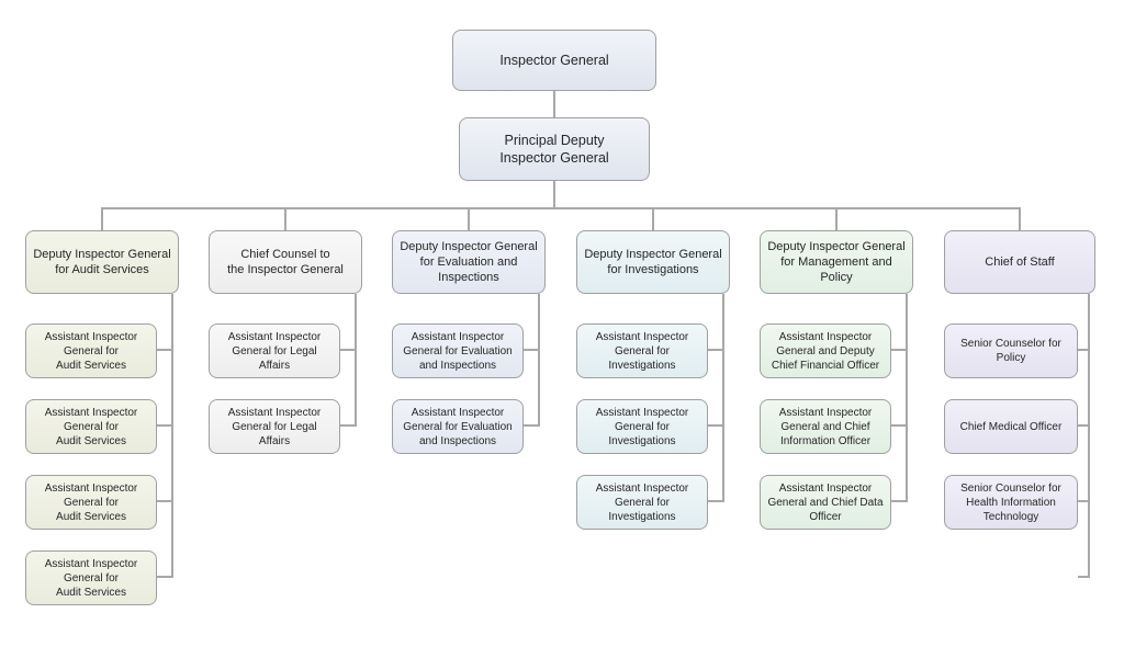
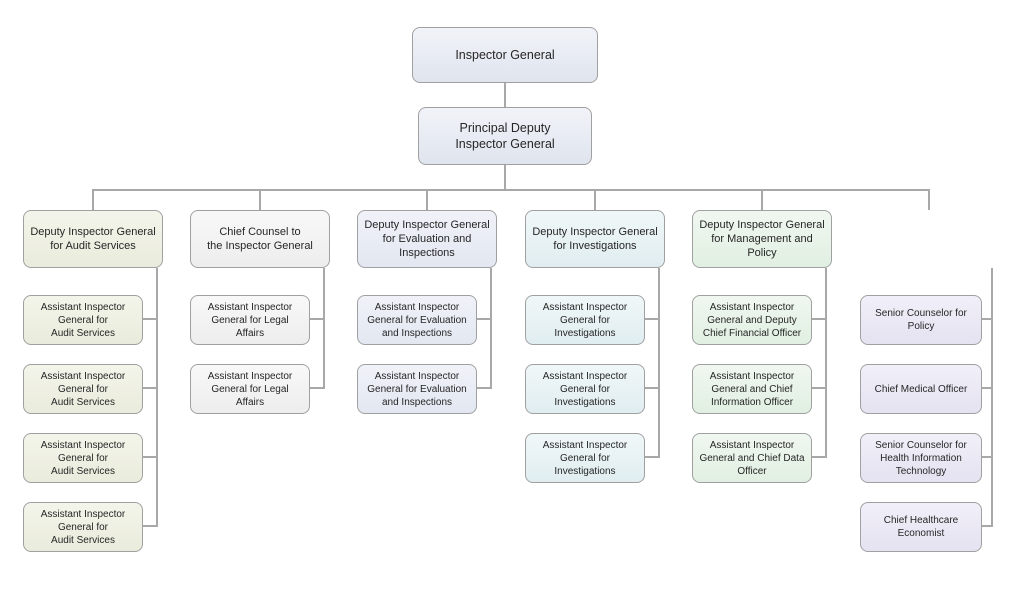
  Inspector General
  Principal Deputy
  Inspector General
  Deputy Inspector General
  for Audit Services
  Assistant Inspector
  General for
  Audit Services
  Assistant Inspector
  General for
  Audit Services
  Assistant Inspector
  General for
  Audit Services
  Assistant Inspector
  General for
  Audit Services
  Chief Counsel to
  the Inspector General
  Assistant Inspector
  General for Legal
  Affairs
  Assistant Inspector
  General for Legal
  Affairs
  Deputy Inspector General
  for Evaluation and
  Inspections
  Assistant Inspector
  General for Evaluation
  and Inspections
  Assistant Inspector
  General for Evaluation
  and Inspections
  Deputy Inspector General
  for Investigations
  Assistant Inspector
  General for
  Investigations
  Assistant Inspector
  General for
  Investigations
  Assistant Inspector
  General for
  Investigations
  Deputy Inspector General
  for Management and
  Policy
  Assistant Inspector
  General and Deputy
  Chief Financial Officer
  Assistant Inspector
  General and Chief
  Information Officer
  Assistant Inspector
  General and Chief Data
  Officer
- Chief of Staff
  Senior Counselor for
  Policy
  Chief Medical Officer
  Senior Counselor for
  Health Information
  Technology
+ Chief Healthcare
+ Economist
